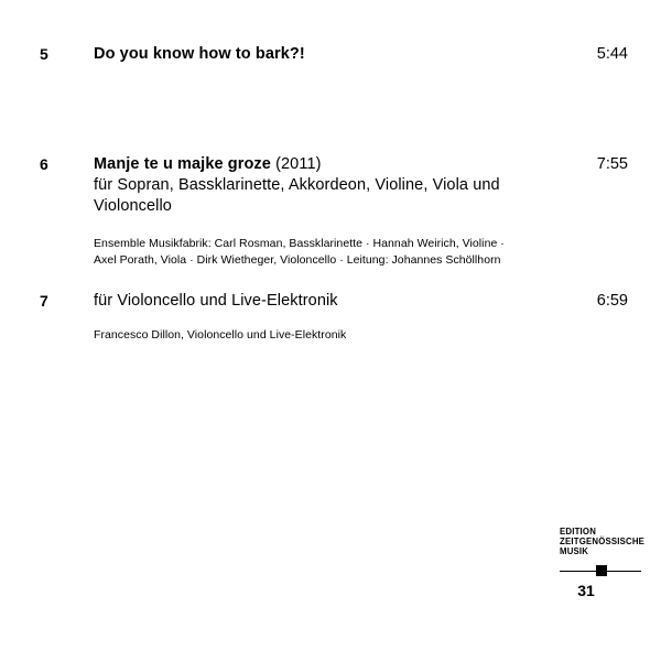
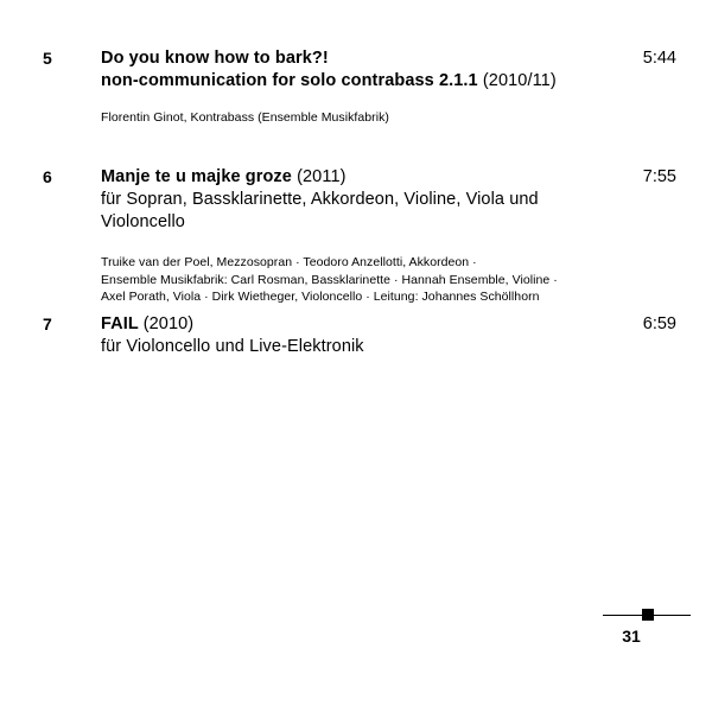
  5
  Do you know how to bark?!
+ non-communication for solo contrabass 2.1.1 (2010/11)
+ Florentin Ginot, Kontrabass (Ensemble Musikfabrik)
  5:44
  6
  Manje te u majke groze (2011)
  für Sopran, Bassklarinette, Akkordeon, Violine, Viola und Violoncello
+ Truike van der Poel, Mezzosopran · Teodoro Anzellotti, Akkordeon ·
- Ensemble Musikfabrik: Carl Rosman, Bassklarinette · Hannah Weirich, Violine ·
+ Ensemble Musikfabrik: Carl Rosman, Bassklarinette · Hannah Ensemble, Violine ·
  Axel Porath, Viola · Dirk Wietheger, Violoncello · Leitung: Johannes Schöllhorn
  7:55
  7
+ FAIL (2010)
  für Violoncello und Live-Elektronik
- Francesco Dillon, Violoncello und Live-Elektronik
  6:59
- EDITION
- ZEITGENÖSSISCHE
- MUSIK
  31
